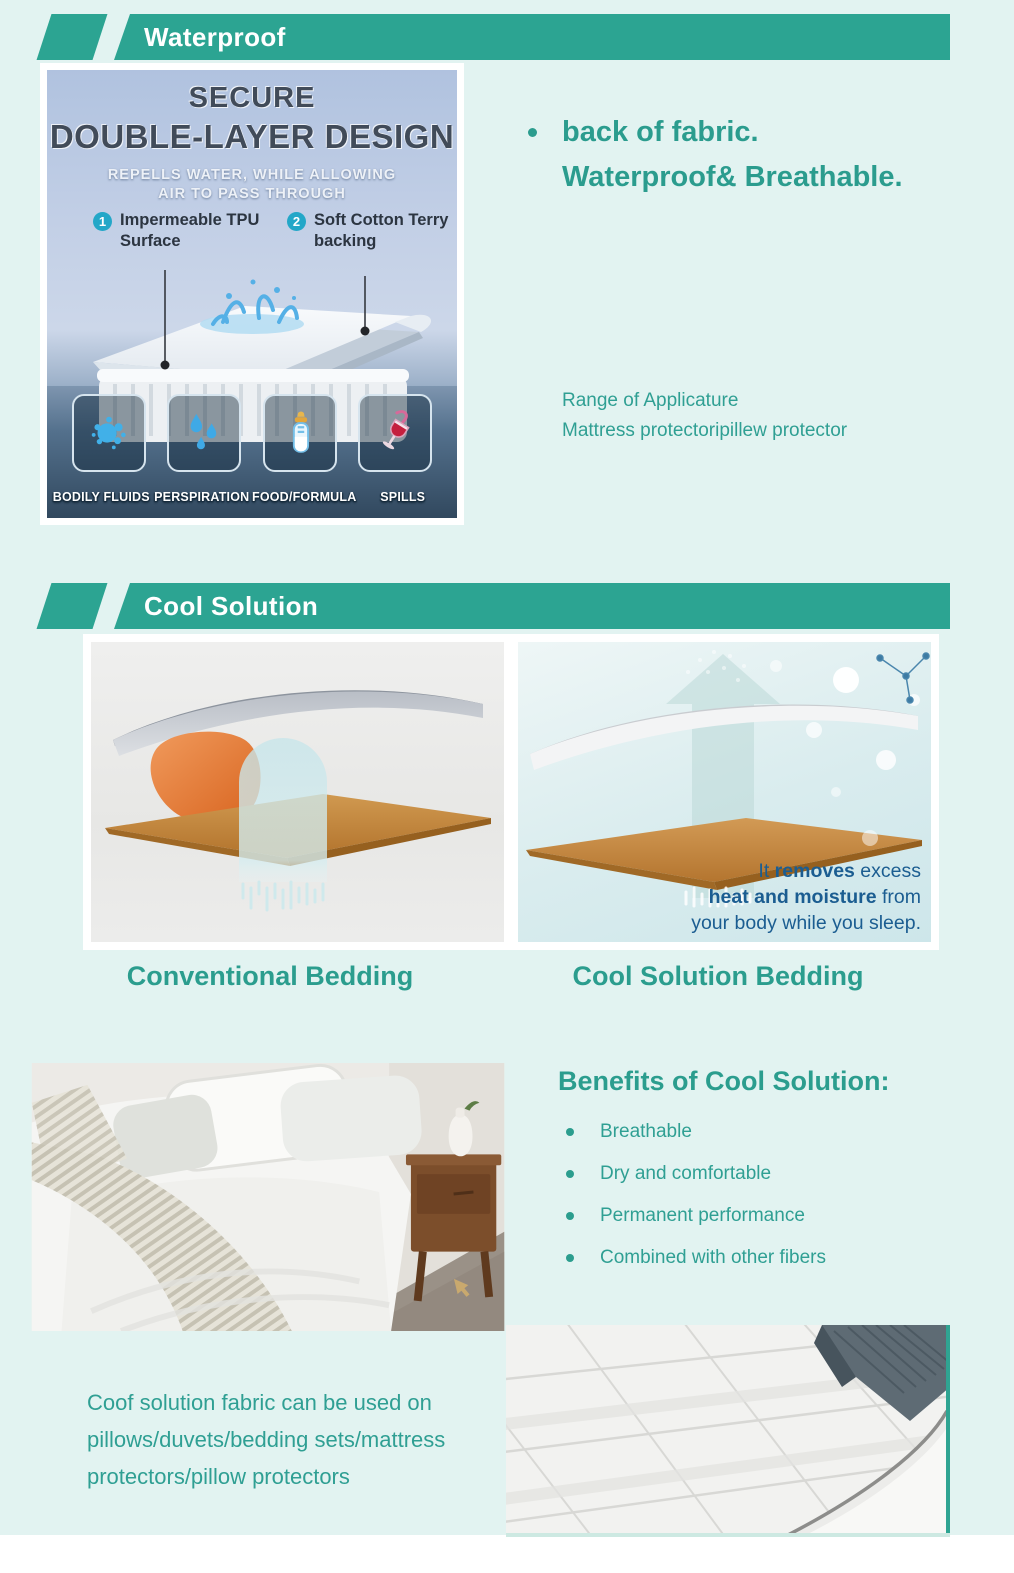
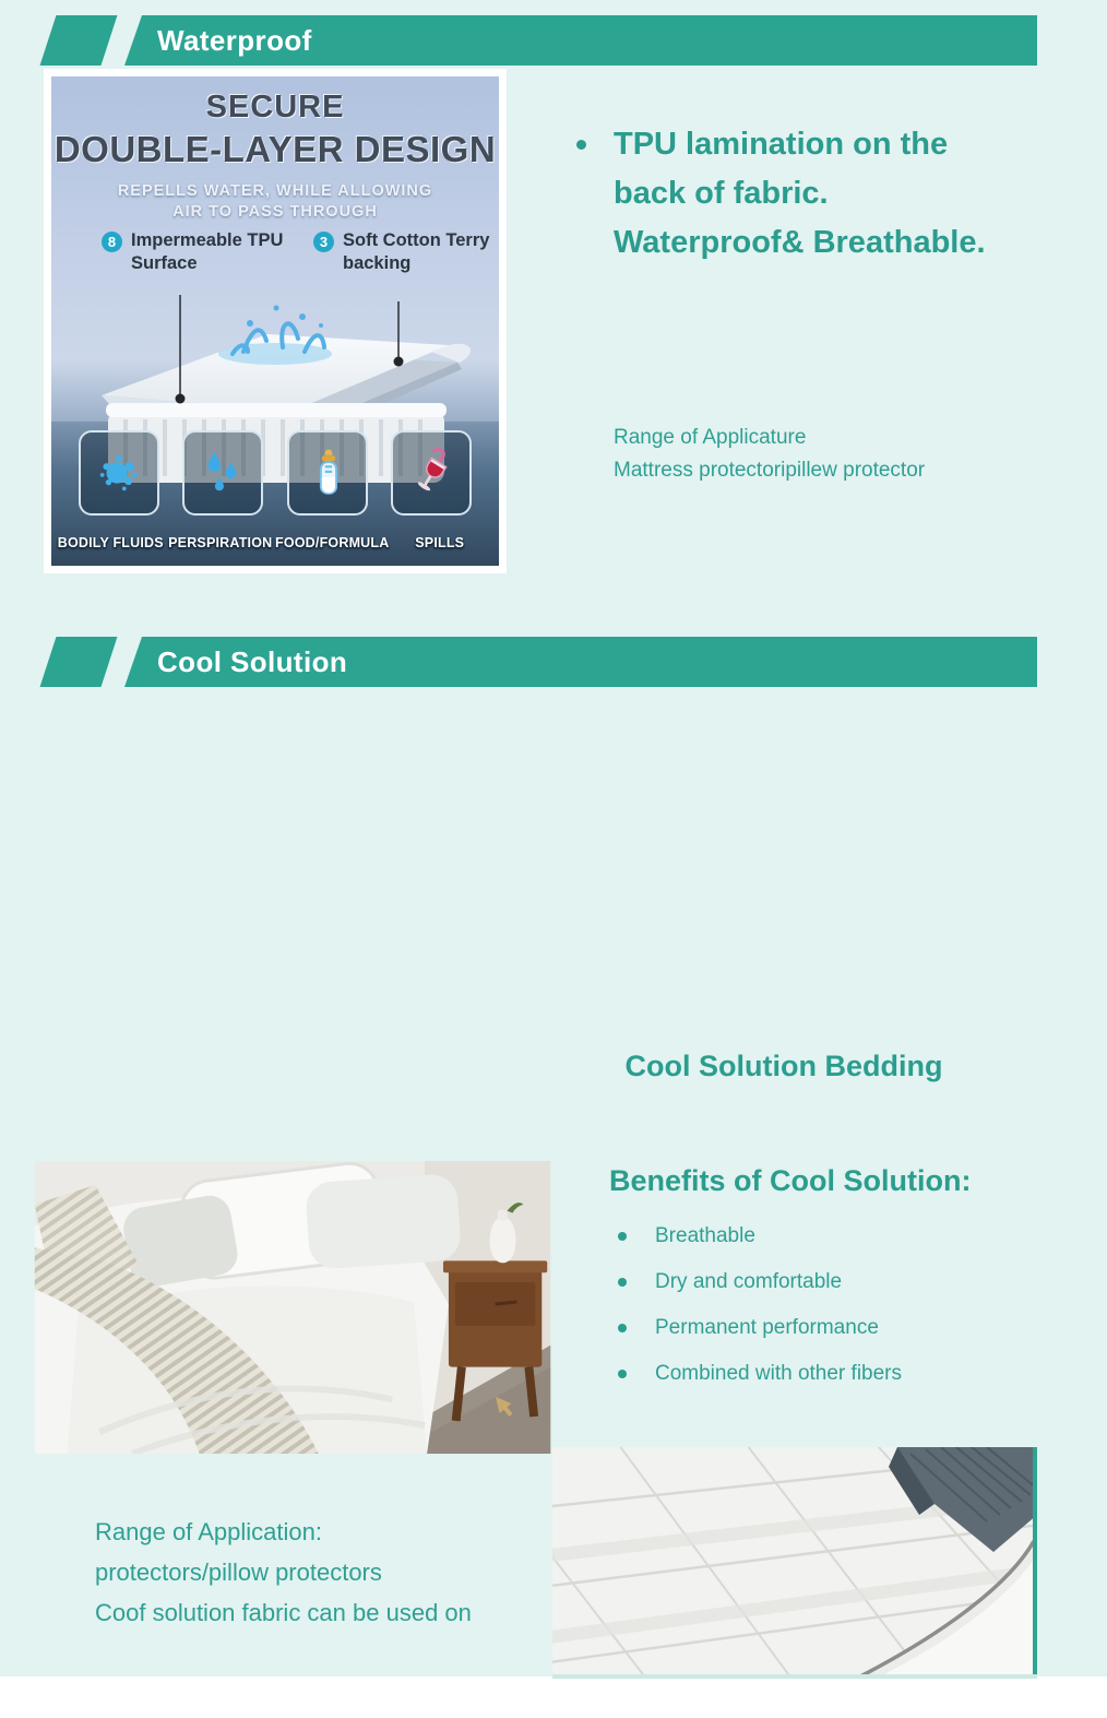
  Waterproof
  SECURE
  DOUBLE-LAYER DESIGN
  REPELLS WATER, WHILE ALLOWING
  AIR TO PASS THROUGH
- 1
+ 8
  Impermeable TPU
  Surface
- 2
+ 3
  Soft Cotton Terry
  backing
  BODILY FLUIDS
  PERSPIRATION
  FOOD/FORMULA
  SPILLS
+ TPU lamination on the
  back of fabric.
  Waterproof& Breathable.
  Range of Applicature
  Mattress protectoripillew protector
  Cool Solution
- It removes excess
- heat and moisture from
- your body while you sleep.
- Conventional Bedding
  Cool Solution Bedding
  Benefits of Cool Solution:
  Breathable
  Dry and comfortable
  Permanent performance
  Combined with other fibers
+ Range of Application:
- Coof solution fabric can be used on
+ protectors/pillow protectors
- pillows/duvets/bedding sets/mattress
- protectors/pillow protectors
+ Coof solution fabric can be used on
